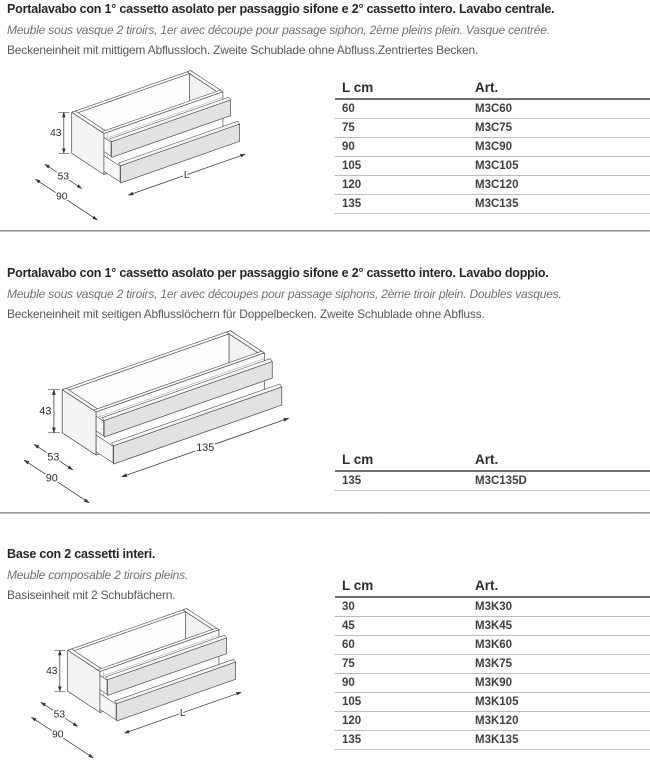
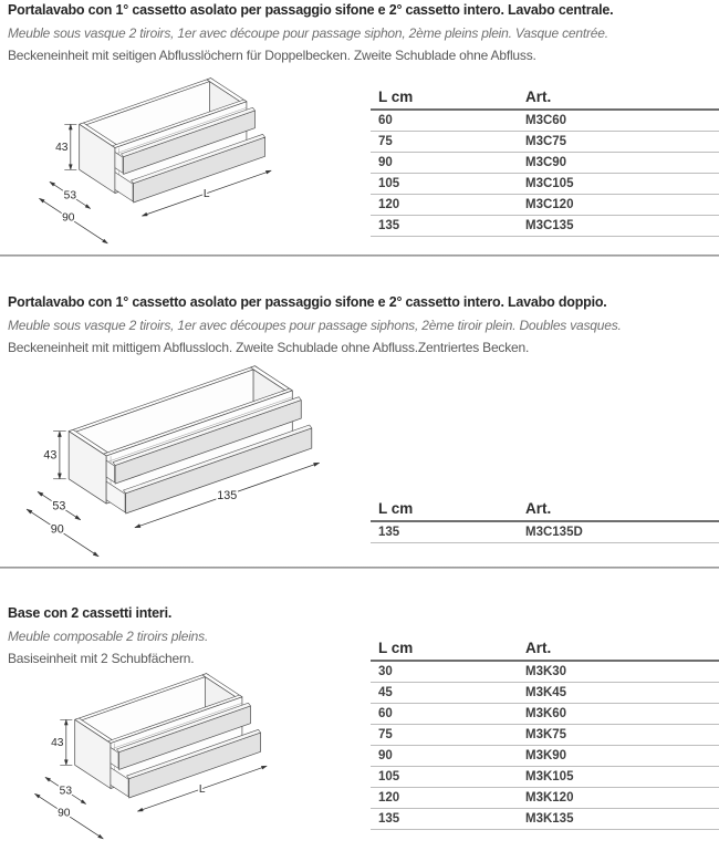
  Portalavabo con 1° cassetto asolato per passaggio sifone e 2° cassetto intero. Lavabo centrale.
  Meuble sous vasque 2 tiroirs, 1er avec découpe pour passage siphon, 2ème pleins plein. Vasque centrée.
- Beckeneinheit mit mittigem Abflussloch. Zweite Schublade ohne Abfluss.Zentriertes Becken.
+ Beckeneinheit mit seitigen Abflusslöchern für Doppelbecken. Zweite Schublade ohne Abfluss.
  43
  53
  90
  L
  L cm
  Art.
  60
  M3C60
  75
  M3C75
  90
  M3C90
  105
  M3C105
  120
  M3C120
  135
  M3C135
  Portalavabo con 1° cassetto asolato per passaggio sifone e 2° cassetto intero. Lavabo doppio.
  Meuble sous vasque 2 tiroirs, 1er avec découpes pour passage siphons, 2ème tiroir plein. Doubles vasques.
- Beckeneinheit mit seitigen Abflusslöchern für Doppelbecken. Zweite Schublade ohne Abfluss.
+ Beckeneinheit mit mittigem Abflussloch. Zweite Schublade ohne Abfluss.Zentriertes Becken.
  43
  53
  90
  135
  L cm
  Art.
  135
  M3C135D
  Base con 2 cassetti interi.
  Meuble composable 2 tiroirs pleins.
  Basiseinheit mit 2 Schubfächern.
  43
  53
  90
  L
  L cm
  Art.
  30
  M3K30
  45
  M3K45
  60
  M3K60
  75
  M3K75
  90
  M3K90
  105
  M3K105
  120
  M3K120
  135
  M3K135
